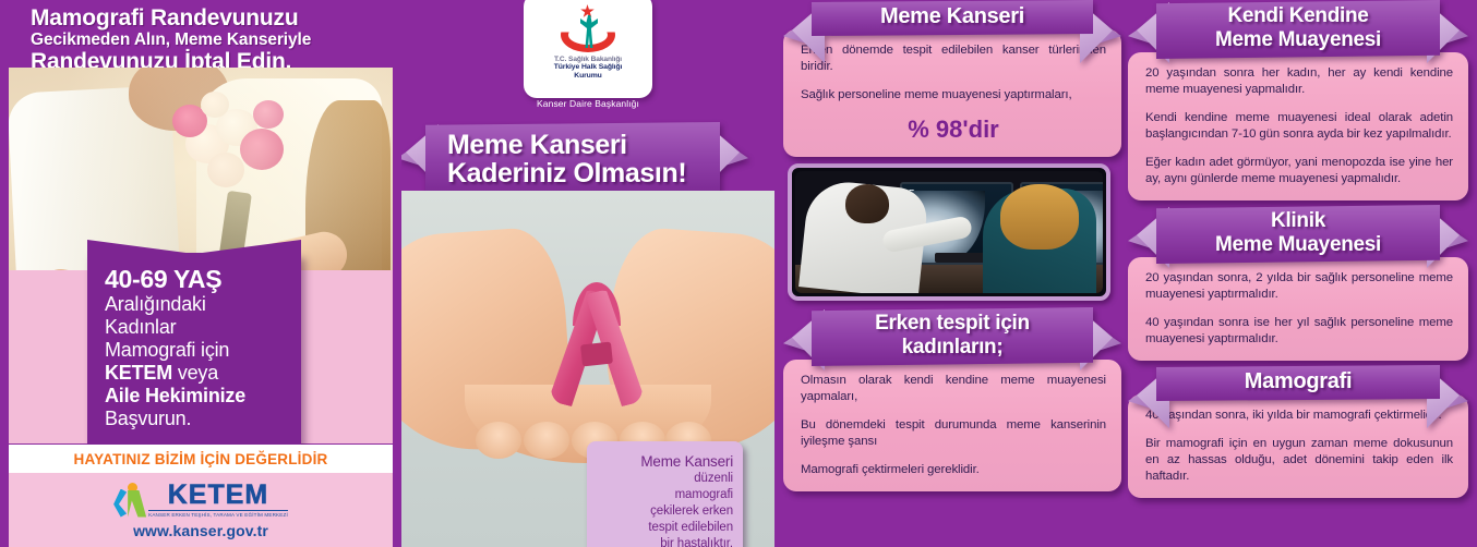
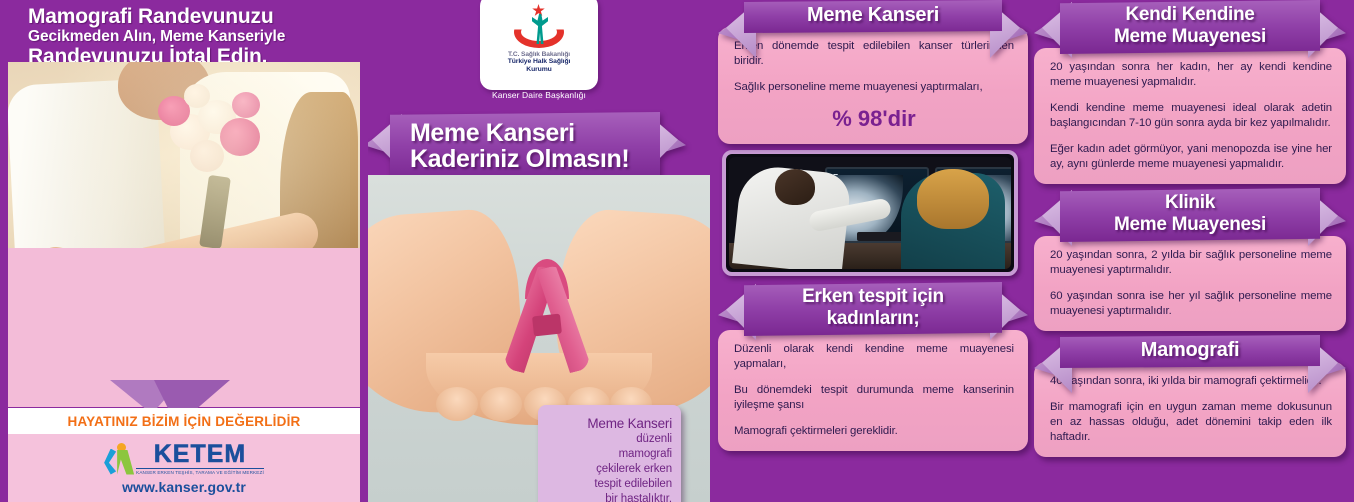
  Mamografi Randevunuzu
  Gecikmeden Alın, Meme Kanseriyle
  Randevunuzu İptal Edin.
- 40-69 YAŞ
- Aralığındaki
- Kadınlar
- Mamografi için
- KETEM veya
- Aile Hekiminize
- Başvurun.
  HAYATINIZ BİZİM İÇİN DEĞERLİDİR
  KETEM
  www.kanser.gov.tr
  Kanser Daire Başkanlığı
  Meme Kanseri
  Kaderiniz Olmasın!
  Meme Kanseri
  düzenli
  mamografi
  çekilerek erken
  tespit edilebilen
  bir hastalıktır.
  Meme Kanseri
  Ern dönemde tespit edilebilen kanser türlerien biridir.
  Sağlık personeline meme muayenesi yaptırmaları,
  % 98'dir
  Erken tespit için
  kadınların;
- Olmasın olarak kendi kendine meme muayenesi yapmaları,
+ Düzenli olarak kendi kendine meme muayenesi yapmaları,
  Bu dönemdeki tespit durumunda meme kanserinin iyileşme şansı
  Mamografi çektirmeleri gereklidir.
  Kendi Kendine
  Meme Muayenesi
  20 yaşından sonra her kadın, her ay kendi kendine meme muayenesi yapmalıdır.
  Kendi kendine meme muayenesi ideal olarak adetin başlangıcından 7-10 gün sonra ayda bir kez yapılmalıdır.
  Eğer kadın adet görmüyor, yani menopozda ise yine her ay, aynı günlerde meme muayenesi yapmalıdır.
  Klinik
  Meme Muayenesi
  20 yaşından sonra, 2 yılda bir sağlık personeline meme muayenesi yaptırmalıdır.
- 40 yaşından sonra ise her yıl sağlık personeline meme muayenesi yaptırmalıdır.
+ 60 yaşından sonra ise her yıl sağlık personeline meme muayenesi yaptırmalıdır.
  Mamografi
  40aşından sonra, iki yılda bir mamografi çektirmeli.
  Bir mamografi için en uygun zaman meme dokusunun en az hassas olduğu, adet dönemini takip eden ilk haftadır.
